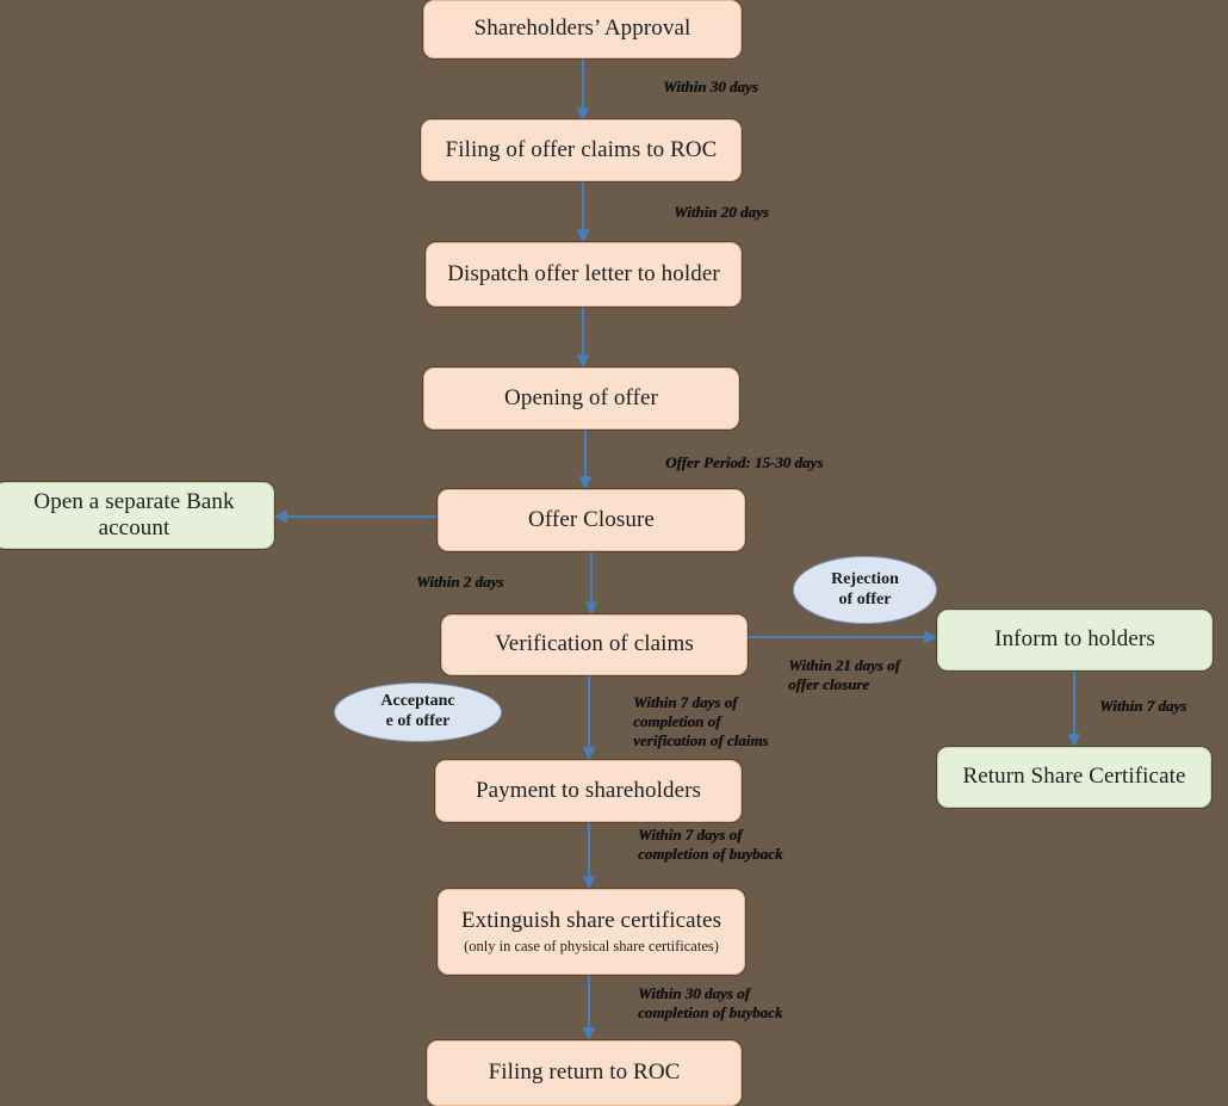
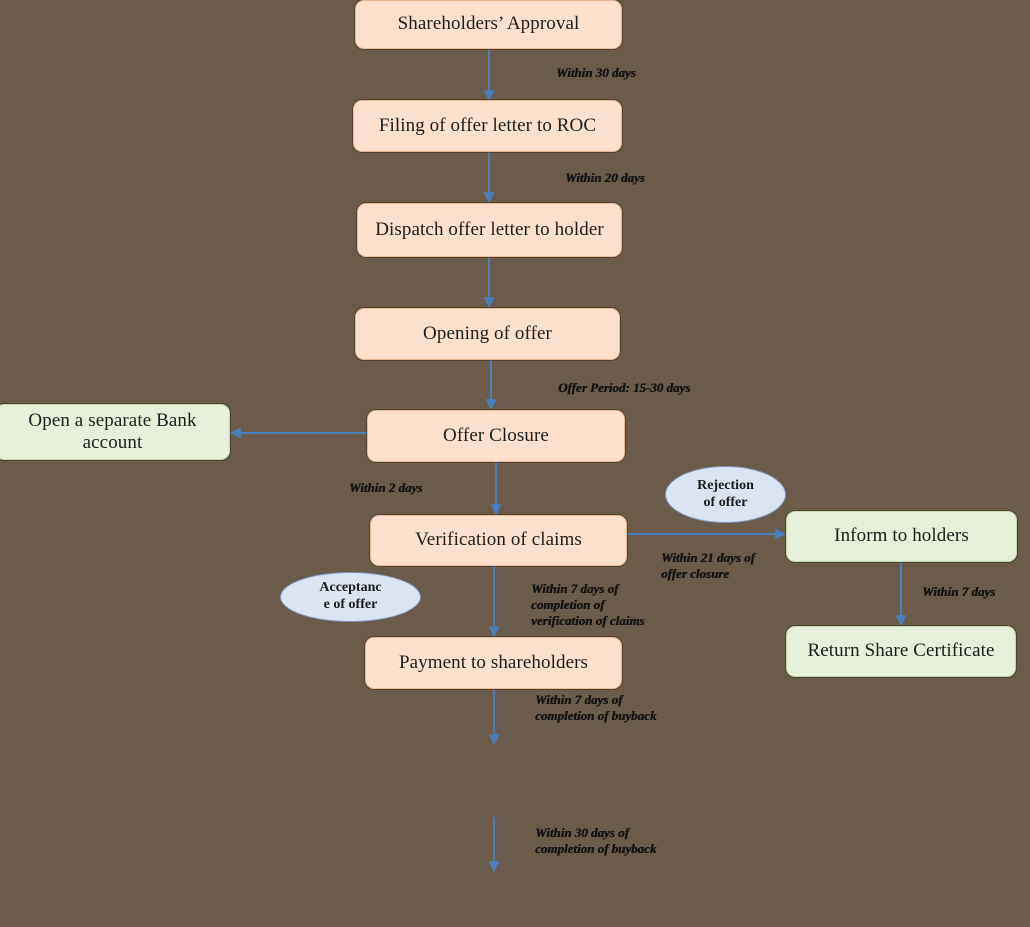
  Shareholders’ Approval
- Filing of offer claims to ROC
+ Filing of offer letter to ROC
  Dispatch offer letter to holder
  Opening of offer
  Open a separate Bank account
  Offer Closure
  Verification of claims
  Inform to holders
  Return Share Certificate
  Payment to shareholders
- Extinguish share certificates
- (only in case of physical share certificates)
- Filing return to ROC
  Acceptanc
  e of offer
  Rejection
  of offer
  Within 30 days
  Within 20 days
  Offer Period: 15-30 days
  Within 2 days
  Within 21 days of
  offer closure
  Within 7 days
  Within 7 days of
  completion of
  verification of claims
  Within 7 days of
  completion of buyback
  Within 30 days of
  completion of buyback
